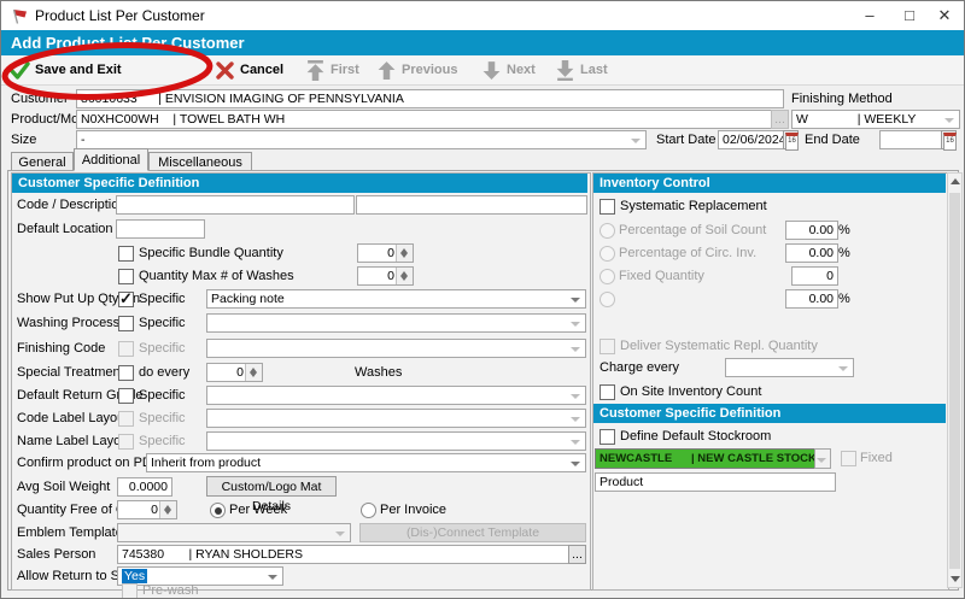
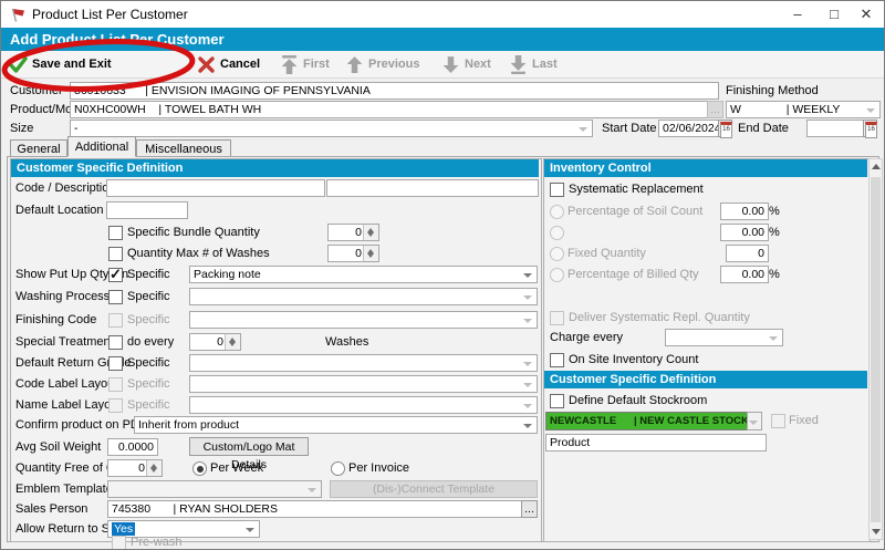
  Product List Per Customer
  –
  □
  ✕
  Add Producter Customer
  Save and Exit
  Cancel
  First
  Previous
  Next
  Last
  Custom
  633 | ENVISION IMAGING OF PENNSYLVANIA
  Finishing Method
  N0XHC00WH | TOWEL BATH WH
  ...
  W | WEEKLY
  Size
  -
  Start Date
  02/06/202
  End Date
  General
  Additional
  Miscellaneous
  Customer Specific Definition
  Code / Descripti
  Default Location
  Specific Bundle Quantity
  0
  Quantity Max # of Washes
  0
  Show Put Up Qtyn
  Specific
  Packing note
  Washing Process
  Specific
  Finishing Code
  Specific
  Special Treatmen
  do every
  0
  Washes
  Default Return Ge
  Specific
  Code Label Layo
  Specific
  Name Label Lay
  Specific
  Confirm product on P
  Inherit from product
  Avg Soil Weight
  0.0000
  Custom/Logo Mat Details
  Quantity Free of
  0
  Per Week
  Per Invoice
  Emblem Templat
  (Dis-)Connect Template
  Sales Person
  745380 | RYAN SHOLDERS
  ...
  Allow Return to S
  Yes
  Pre-wash
  Inventory Control
  Systematic Replacement
  Percentage of Soil Count
  0.00
  %
- Percentage of Circ. Inv.
  0.00
  %
  Fixed Quantity
  0
+ Percentage of Billed Qty
  0.00
  %
  Deliver Systematic Repl. Quantity
  Charge every
  On Site Inventory Count
  Customer Specific Definition
  Define Default Stockroom
  NEWCASTLE | NEW CASTLE STOCK
  Fixed
  Product
